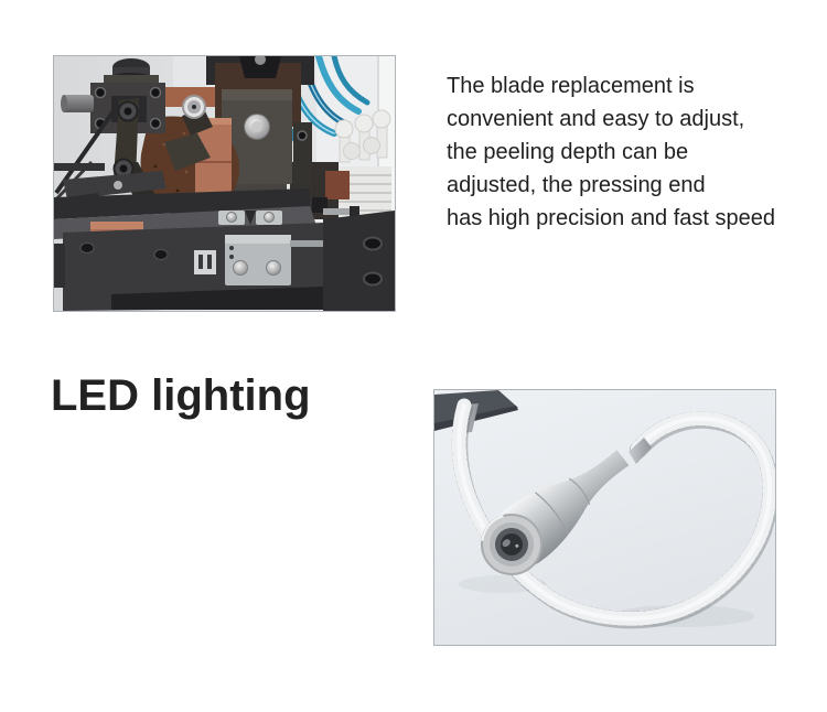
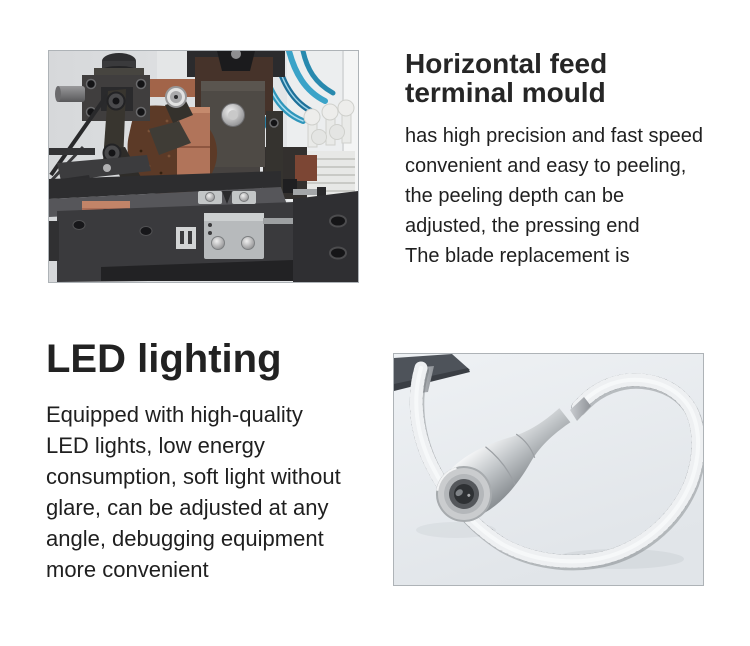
+ Horizontal feed
+ terminal mould
- The blade replacement is
+ has high precision and fast speed
- convenient and easy to adjust,
+ convenient and easy to peeling,
  the peeling depth can be
  adjusted, the pressing end
- has high precision and fast speed
+ The blade replacement is
  LED lighting
+ Equipped with high-quality
+ LED lights, low energy
+ consumption, soft light without
+ glare, can be adjusted at any
+ angle, debugging equipment
+ more convenient
